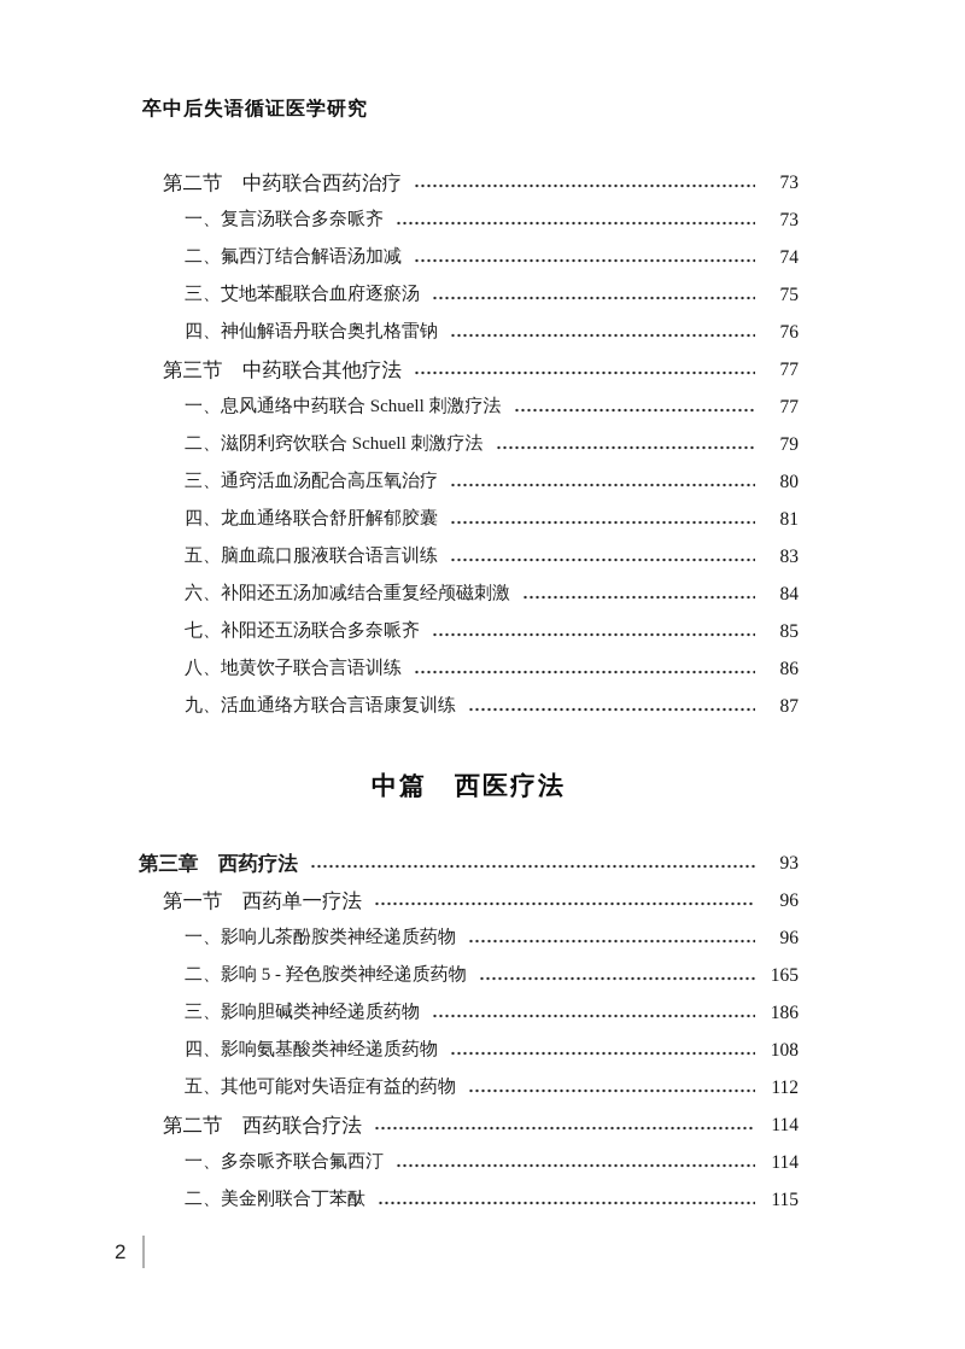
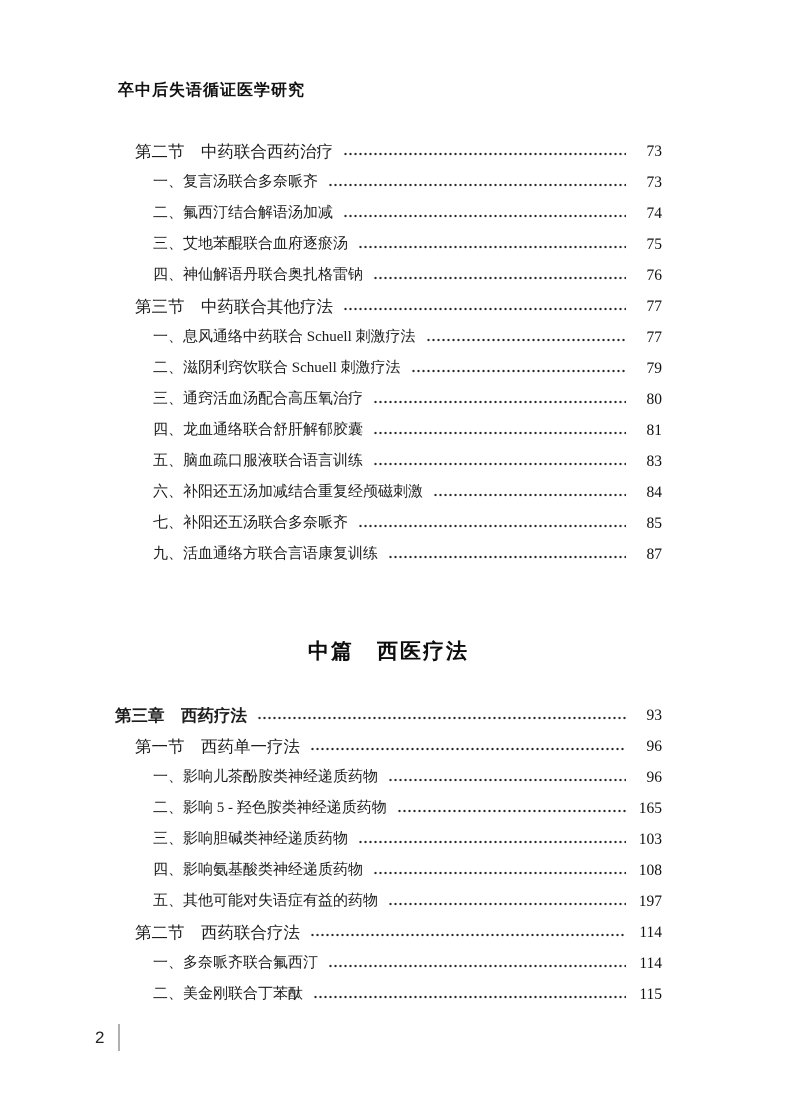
  卒中后失语循证医学研究
  第二节 中药联合西药治疗
  73
  一、复言汤联合多奈哌齐
  73
  二、氟西汀结合解语汤加减
  74
  三、艾地苯醌联合血府逐瘀汤
  75
  四、神仙解语丹联合奥扎格雷钠
  76
  第三节 中药联合其他疗法
  77
  一、息风通络中药联合 Schuell 刺激疗法
  77
  二、滋阴利窍饮联合 Schuell 刺激疗法
  79
  三、通窍活血汤配合高压氧治疗
  80
  四、龙血通络联合舒肝解郁胶囊
  81
  五、脑血疏口服液联合语言训练
  83
  六、补阳还五汤加减结合重复经颅磁刺激
  84
  七、补阳还五汤联合多奈哌齐
  85
- 八、地黄饮子联合言语训练
- 86
  九、活血通络方联合言语康复训练
  87
  中篇 西医疗法
  第三章 西药疗法
  93
  第一节 西药单一疗法
  96
  一、影响儿茶酚胺类神经递质药物
  96
  二、影响 5 - 羟色胺类神经递质药物
  165
  三、影响胆碱类神经递质药物
- 186
+ 103
  四、影响氨基酸类神经递质药物
  108
  五、其他可能对失语症有益的药物
- 112
+ 197
  第二节 西药联合疗法
  114
  一、多奈哌齐联合氟西汀
  114
  二、美金刚联合丁苯酞
  115
  2
